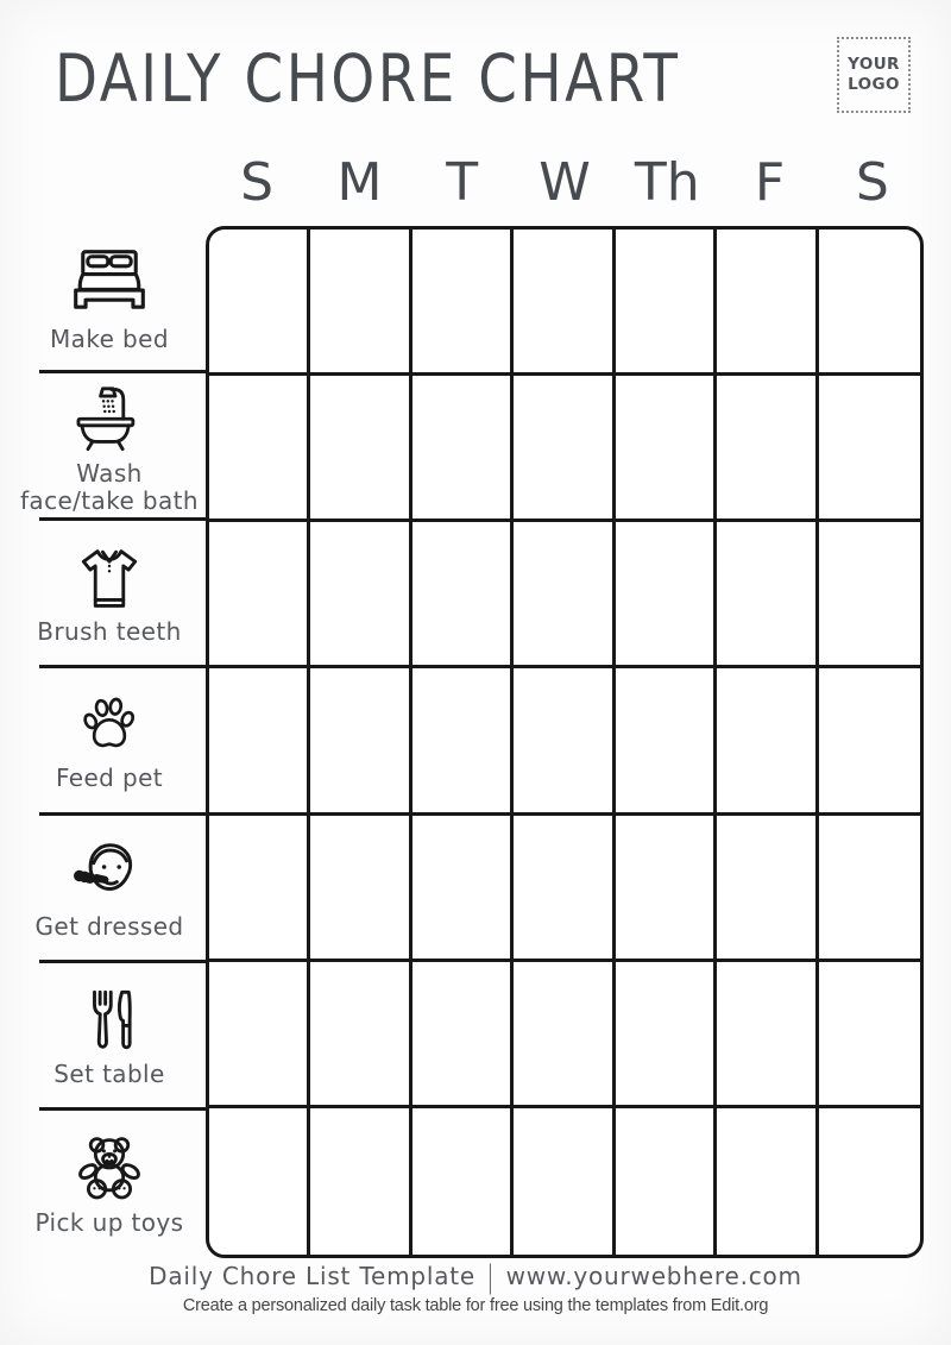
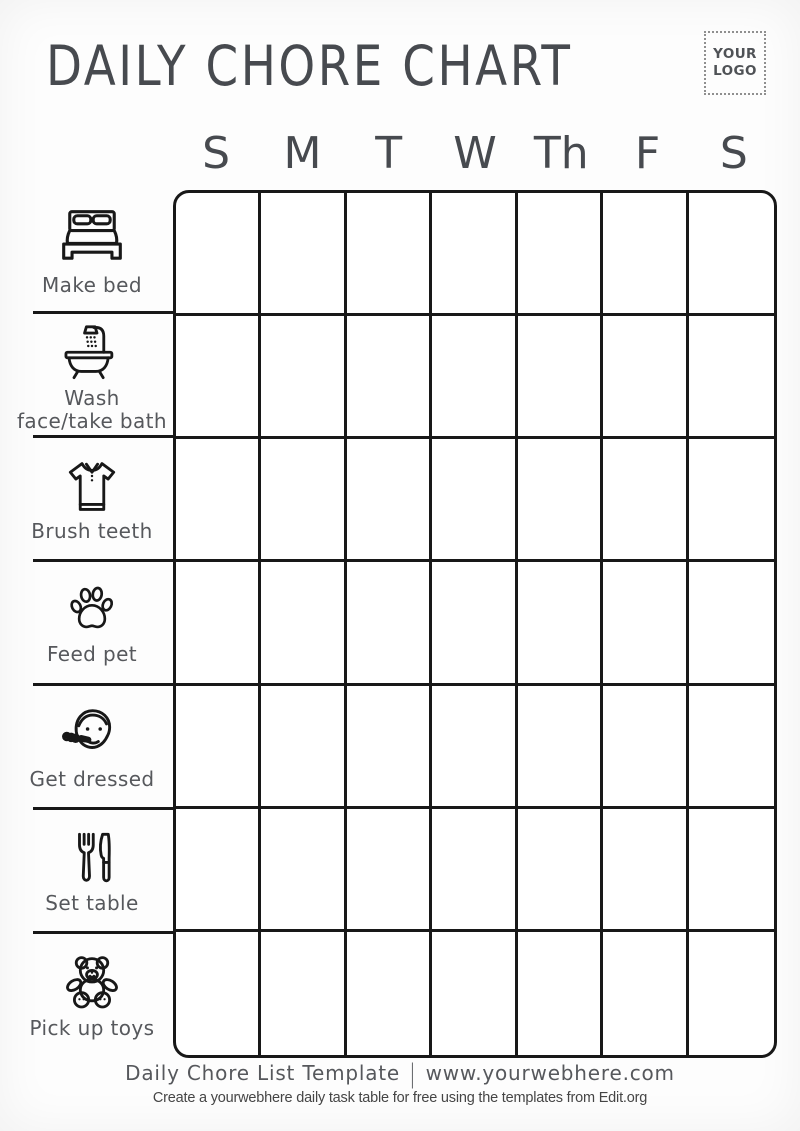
  DAILY CHORE CHART
  YOUR
  LOGO
  S
  M
  T
  W
  Th
  F
  S
  Make bed
  Wash
  face/take bath
  Brush teeth
  Feed pet
  Get dressed
  Set table
  Pick up toys
  Daily Chore List Template | www.yourwebhere.com
- Create a personalized daily task table for free using the templates from Edit.org
+ Create a yourwebhere daily task table for free using the templates from Edit.org
